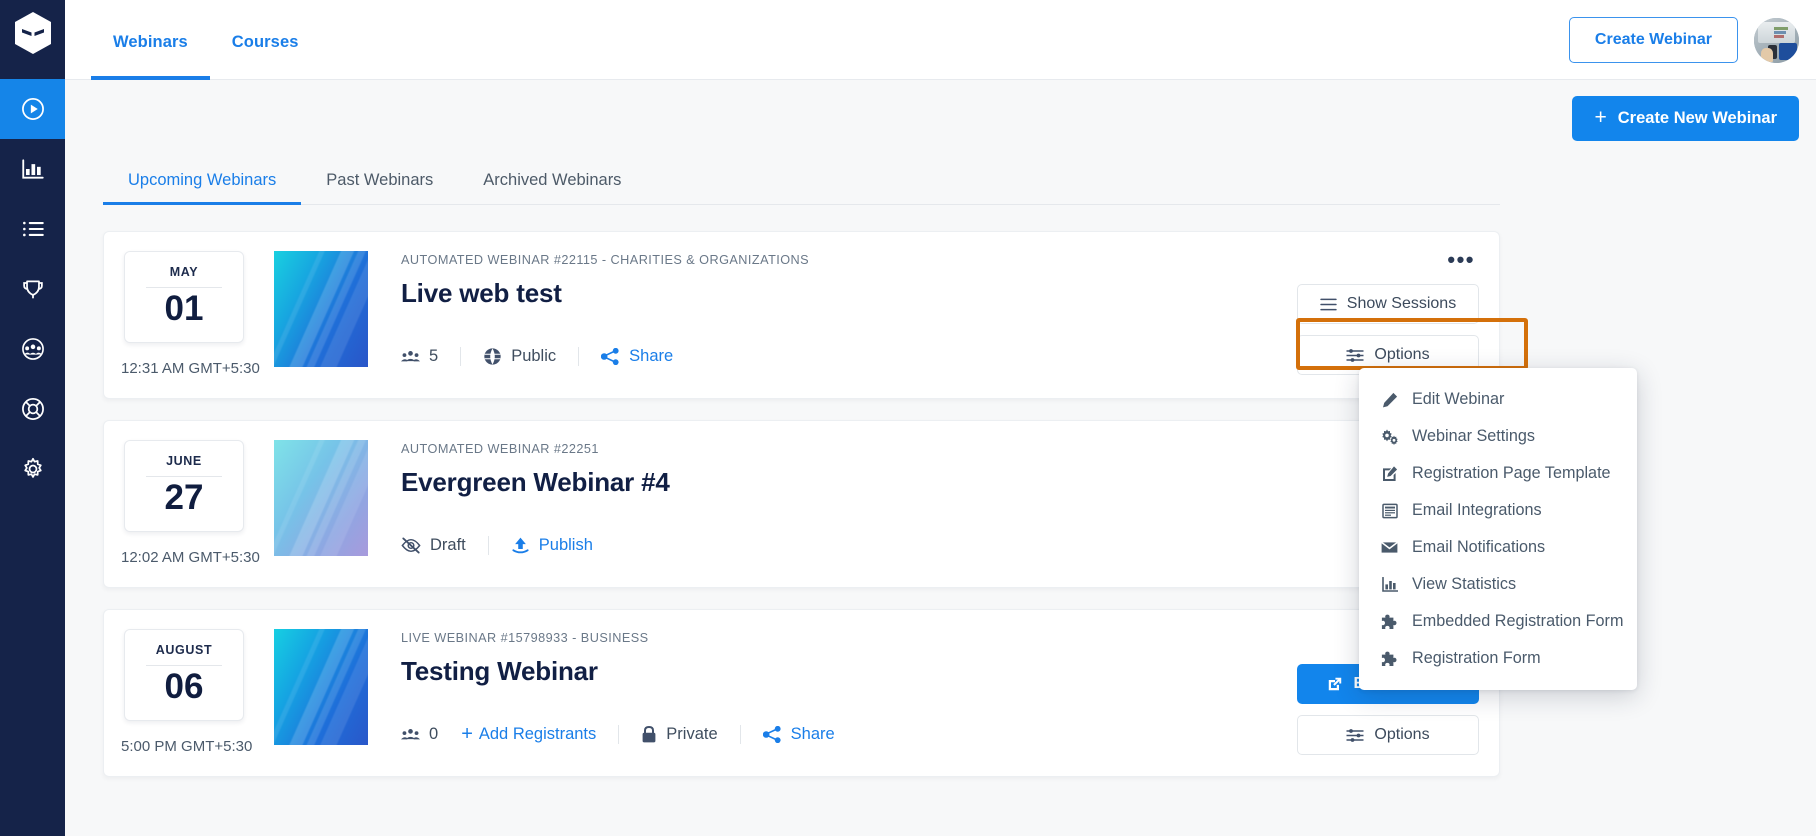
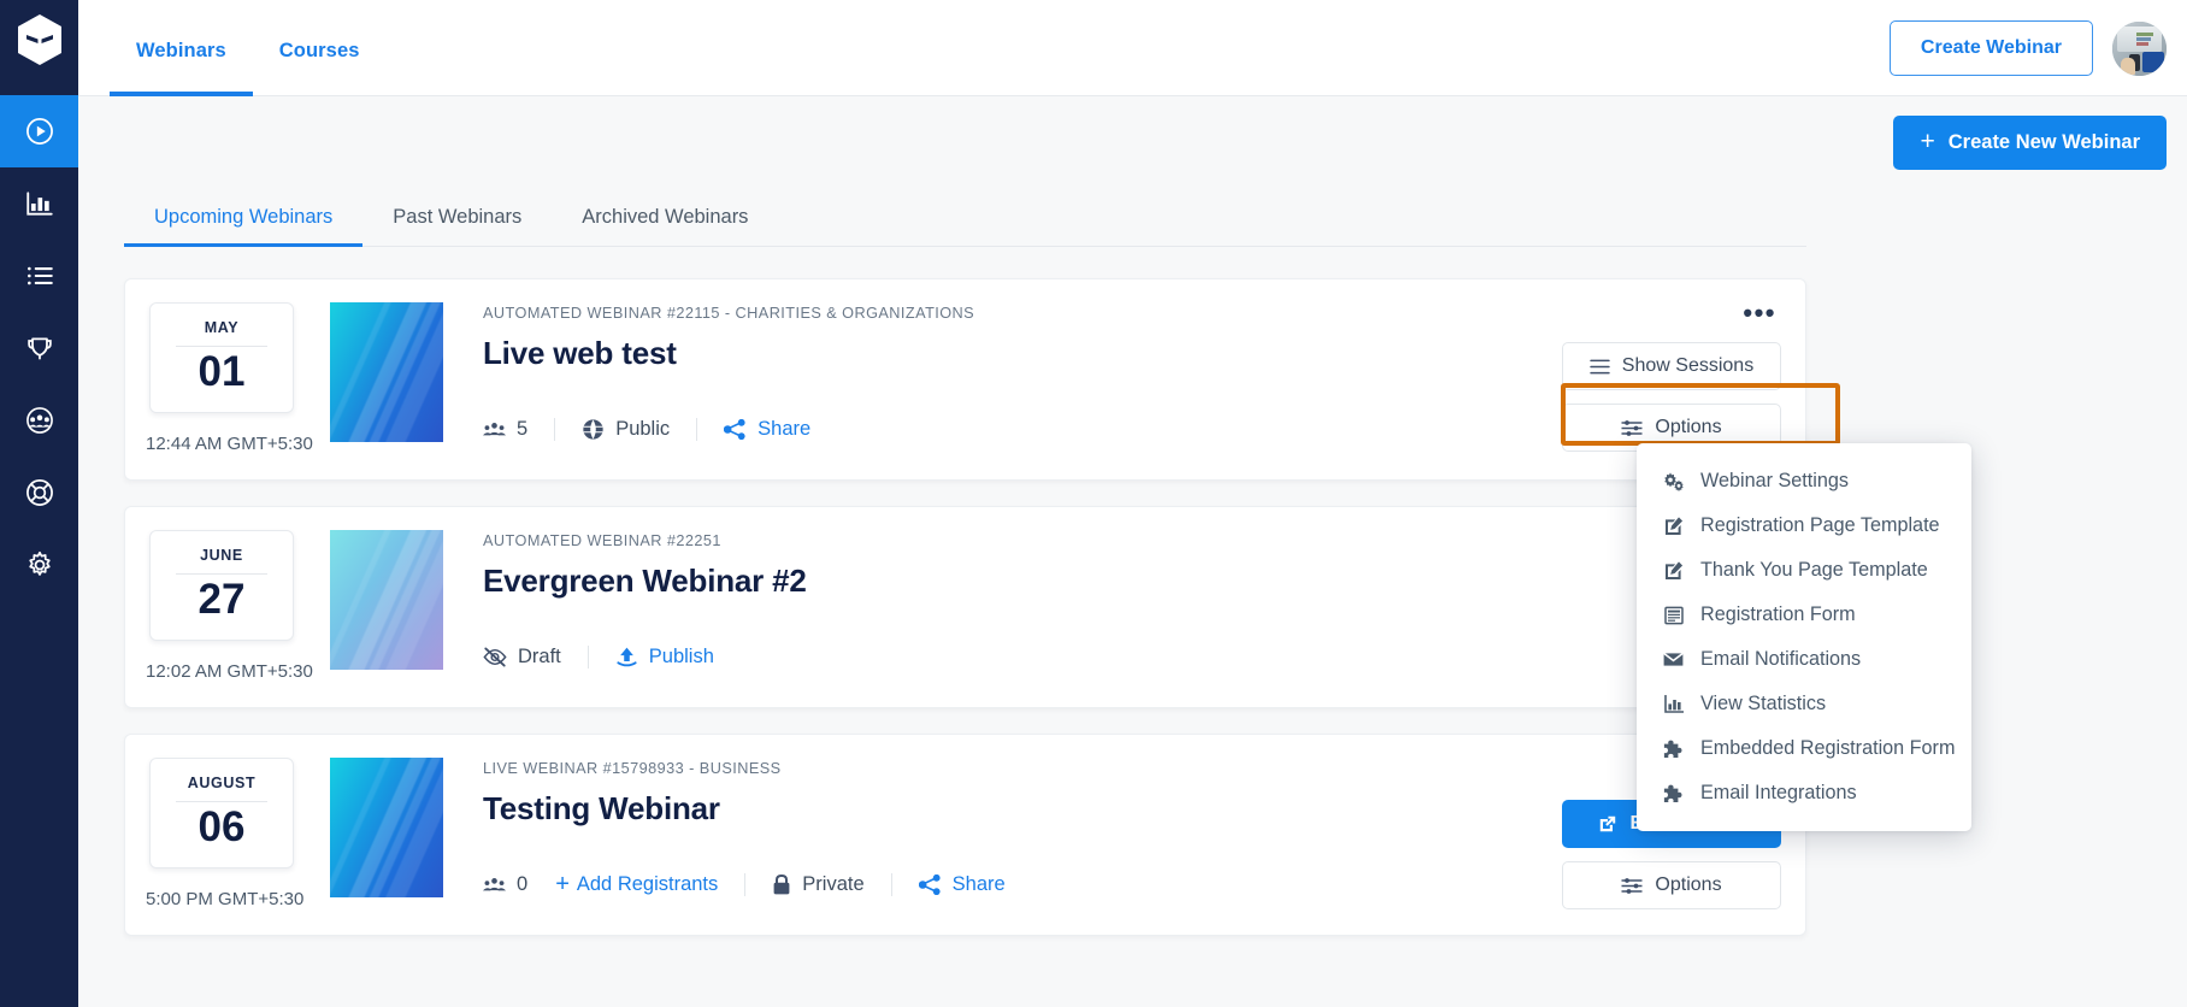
  Webinars
  Courses
  Create Webinar
  +
  Create New Webinar
  Upcoming Webinars
  Past Webinars
  Archived Webinars
  MAY
  01
- 12:31 AM GMT+5:30
+ 12:44 AM GMT+5:30
  AUTOMATED WEBINAR #22115 - CHARITIES & ORGANIZATIONS
  Live web test
  5
  Public
  Share
  •••
  Show Sessions
  Options
  JUNE
  27
  12:02 AM GMT+5:30
  AUTOMATED WEBINAR #22251
- Evergreen Webinar #4
+ Evergreen Webinar #2
  Draft
  Publish
  AUGUST
  06
  5:00 PM GMT+5:30
  LIVE WEBINAR #15798933 - BUSINESS
  Testing Webinar
  0
  +
  Add Registrants
  Private
  Share
  Options
- Edit Webinar
  Webinar Settings
  Registration Page Template
+ Thank You Page Template
- Email Integrations
+ Registration Form
  Email Notifications
  View Statistics
  Embedded Registration Form
- Registration Form
+ Email Integrations
